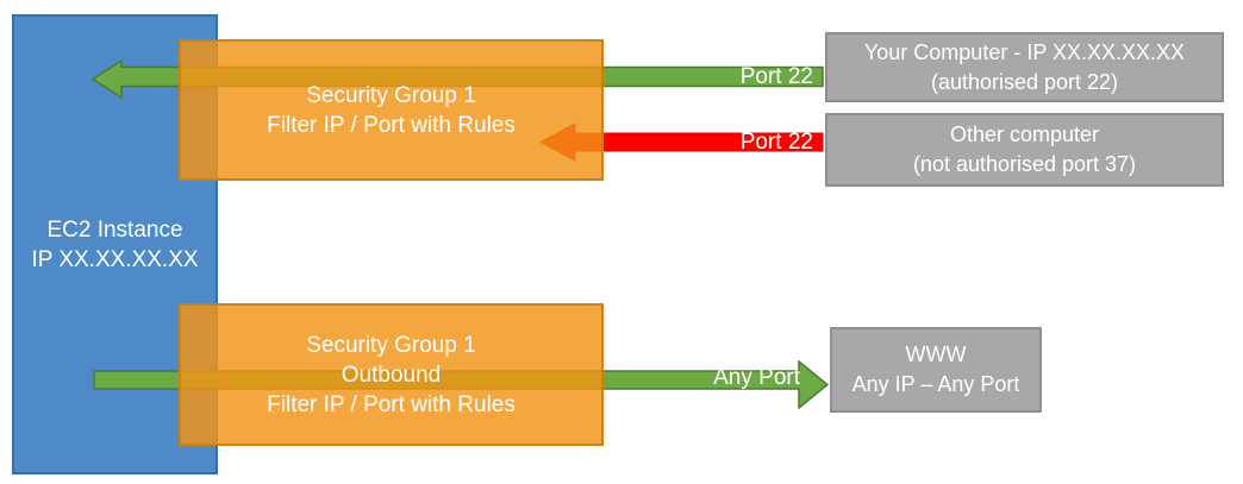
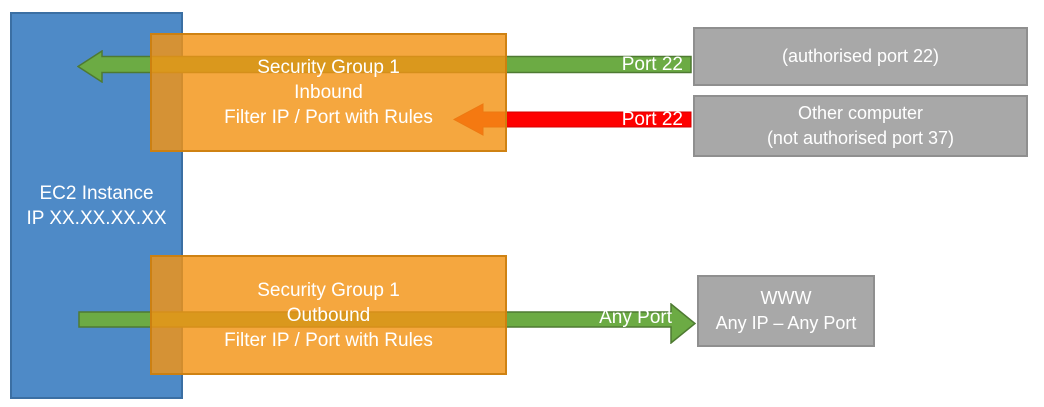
  EC2 Instance
  IP XX.XX.XX.XX
- Your Computer - IP XX.XX.XX.XX
  (authorised port 22)
  Other computer
  (not authorised port 37)
  WWW
  Any IP – Any Port
  Security Group 1
+ Inbound
  Filter IP / Port with Rules
  Security Group 1
  Outbound
  Filter IP / Port with Rules
  Port 22
  Port 22
  Any Port
